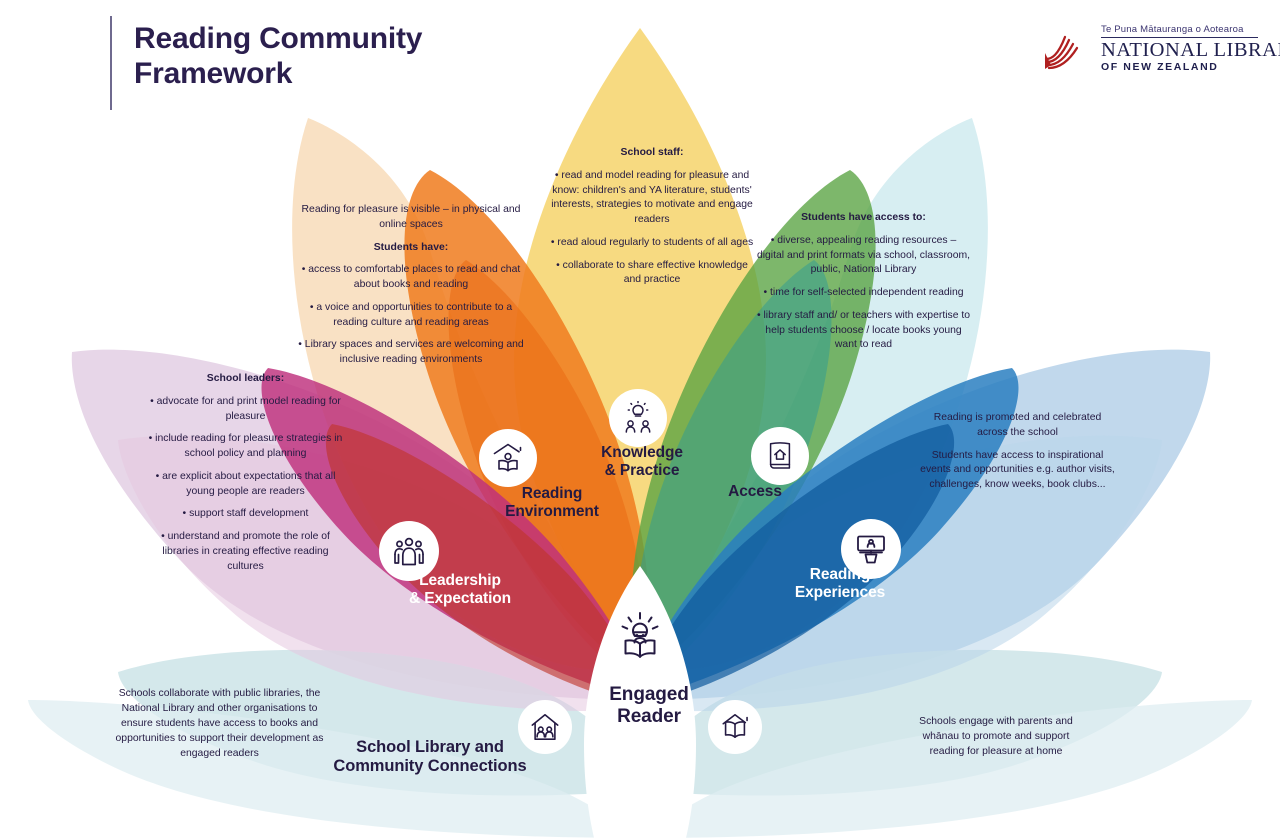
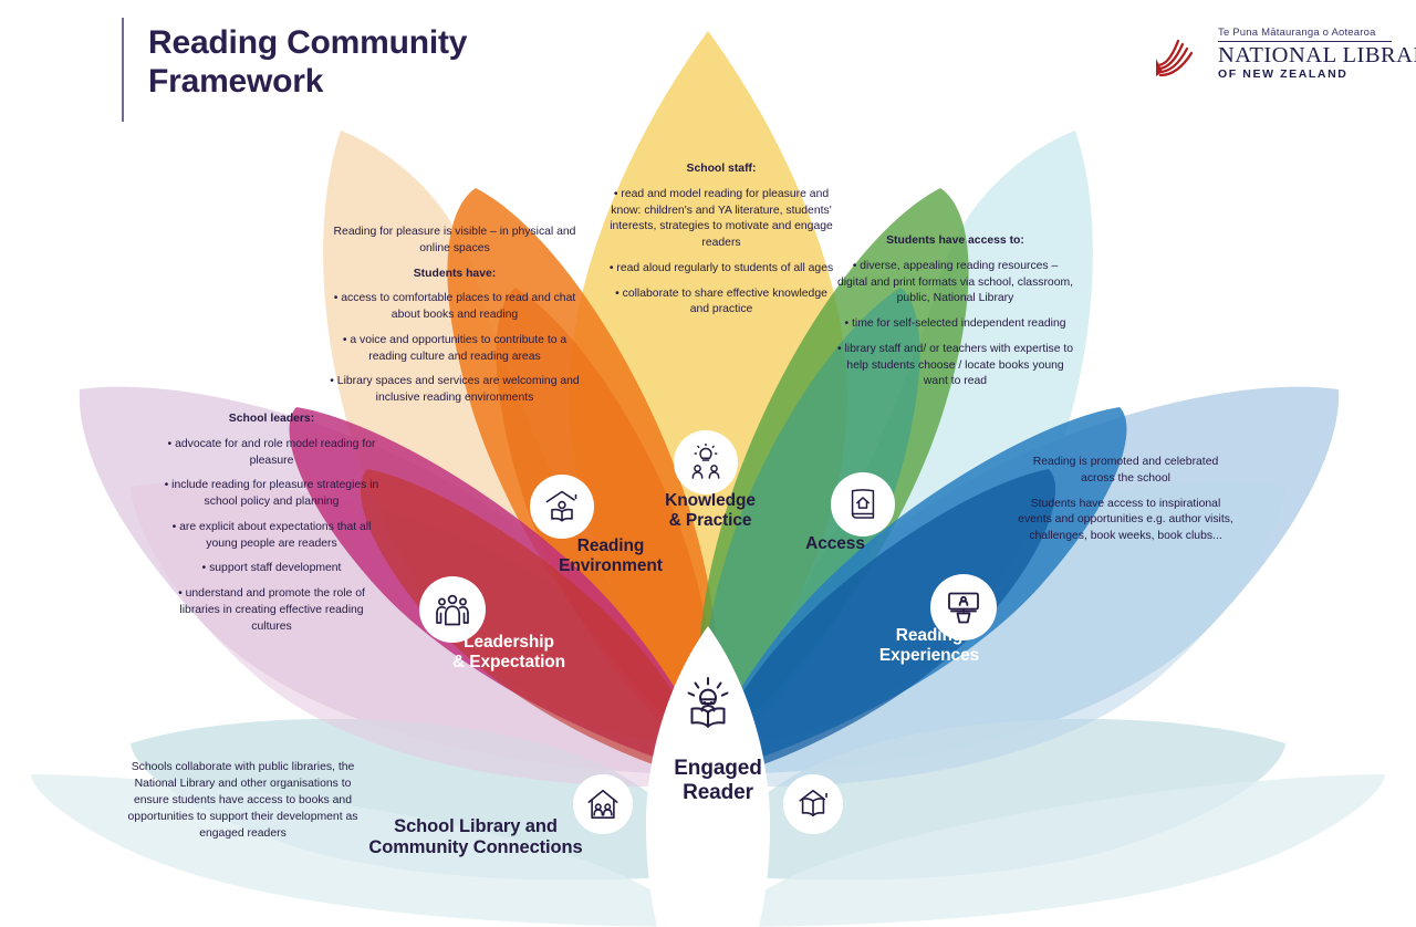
  Reading Community
  Framework
  Te Puna Mātauranga o Aotearoa
  NATIONAL LIBRA
  OF NEW ZEALAND
  School staff:
  • read and model reading for pleasure and know: children's and YA literature, students' interests, strategies to motivate and engage readers
  • read aloud regularly to students of all ages
  • collaborate to share effective knowledge and practice
  Reading for pleasure is visible – in physical and online spaces
  Students have:
  • access to comfortable places to read and chat about books and reading
  • a voice and opportunities to contribute to a reading culture and reading areas
  • Library spaces and services are welcoming and inclusive reading environments
  Students have access to:
  • diverse, appealing reading resources – digital and print formats via school, classroom, public, National Library
  • time for self-selected independent reading
  • library staff and/ or teachers with expertise to help students choose / locate books young want to read
  School leaders:
- • advocate for and print model reading for pleasure
+ • advocate for and role model reading for pleasure
  • include reading for pleasure strategies in school policy and planning
  • are explicit about expectations that all young people are readers
  • support staff development
  • understand and promote the role of libraries in creating effective reading cultures
  Reading is promoted and celebrated across the school
- Students have access to inspirational events and opportunities e.g. author visits, challenges, know weeks, book clubs...
+ Students have access to inspirational events and opportunities e.g. author visits, challenges, book weeks, book clubs...
  Schools collaborate with public libraries, the National Library and other organisations to ensure students have access to books and opportunities to support their development as engaged readers
- Schools engage with parents and whānau to promote and support reading for pleasure at home
  Knowledge
  & Practice
  Reading
  Environment
  Access
  Leadership
  & Expectation
  Readi
  Experiences
  Engaged
  Reader
  School Library and
  Community Connections
